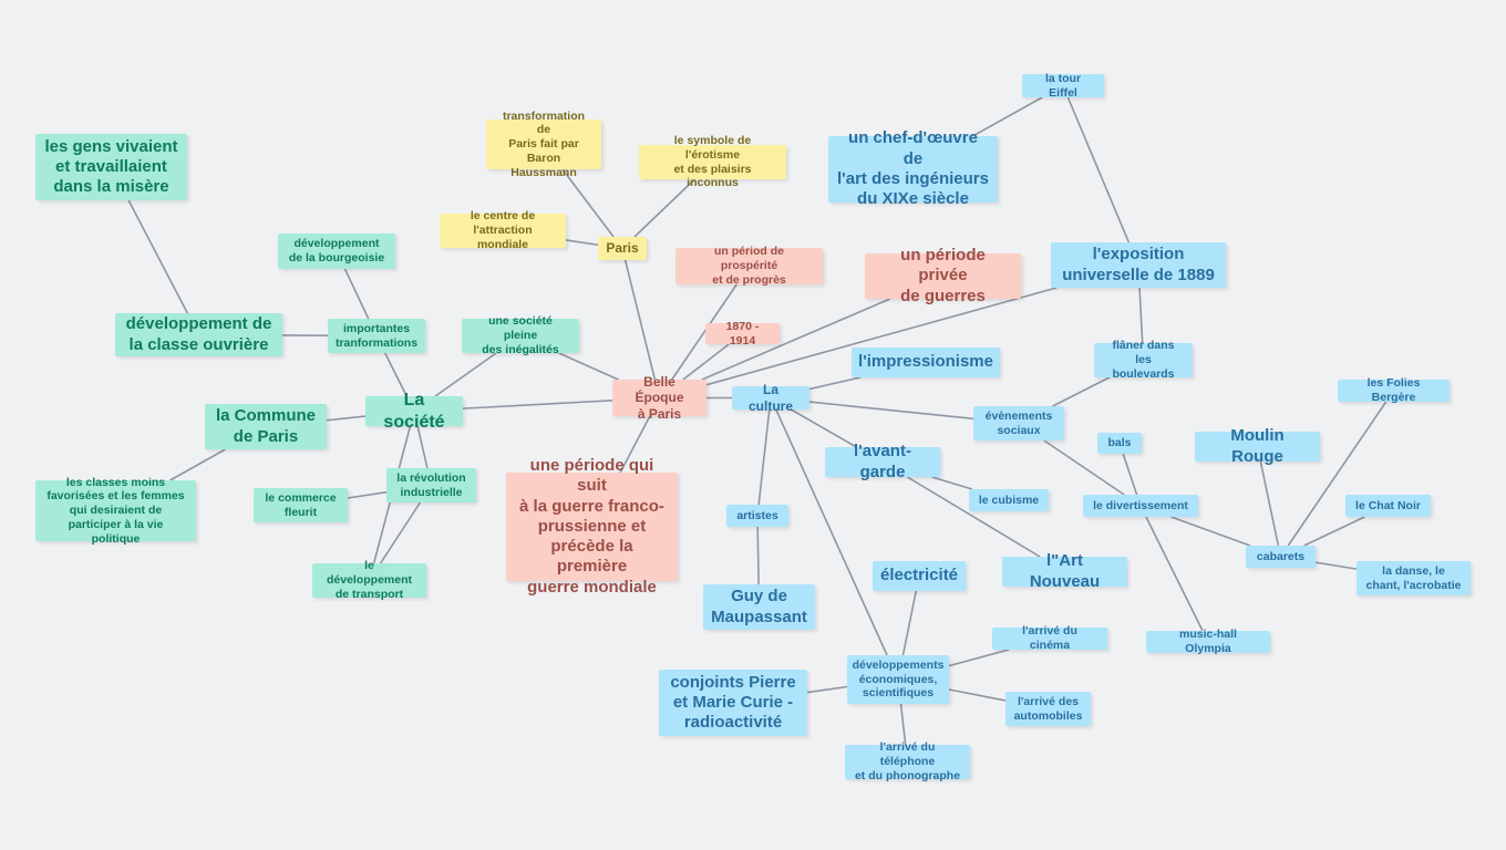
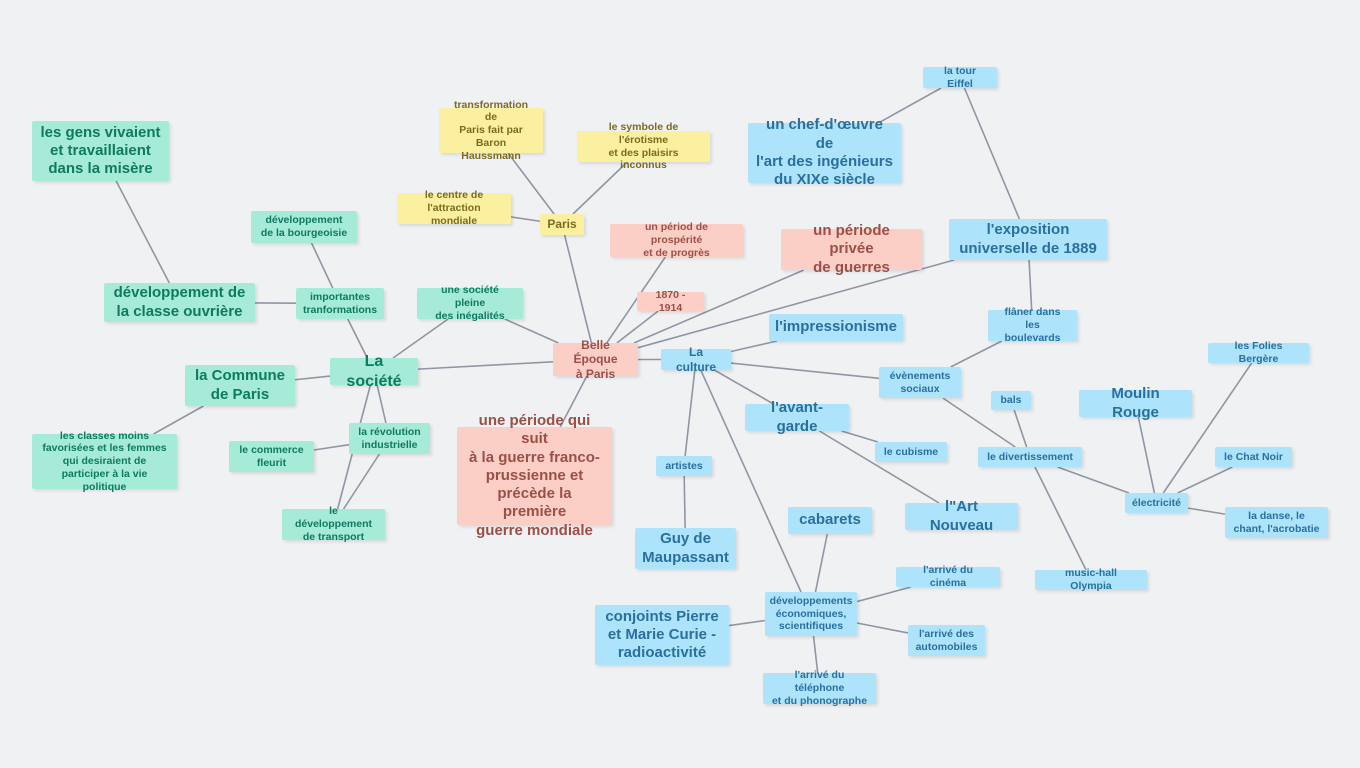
  Belle Époque
  à Paris
  La société
  La culture
  Paris
  1870 - 1914
  les gens vivaient
  et travaillaient
  dans la misère
  développement de
  la classe ouvrière
  développement
  de la bourgeoisie
  importantes
  tranformations
  une société pleine
  des inégalités
  la Commune
  de Paris
  les classes moins
  favorisées et les femmes
  qui desiraient de
  participer à la vie politique
  le commerce
  fleurit
  la révolution
  industrielle
  le développement
  de transport
  transformation de
  Paris fait par
  Baron Haussmann
  le symbole de l'érotisme
  et des plaisirs inconnus
  le centre de
  l'attraction mondiale
  un périod de prospérité
  et de progrès
  un période privée
  de guerres
  une période qui suit
  à la guerre franco-
  prussienne et
  précède la première
  guerre mondiale
  la tour Eiffel
  un chef-d'œuvre de
  l'art des ingénieurs
  du XIXe siècle
  l'exposition
  universelle de 1889
  flâner dans les
  boulevards
  l'impressionisme
  évènements
  sociaux
  bals
  Moulin Rouge
  les Folies Bergère
  l'avant-garde
  le cubisme
  le divertissement
  le Chat Noir
  artistes
- cabarets
+ électricité
  l"Art Nouveau
- électricité
+ cabarets
  la danse, le
  chant, l'acrobatie
  Guy de
  Maupassant
  music-hall Olympia
  l'arrivé du cinéma
  développements
  économiques,
  scientifiques
  conjoints Pierre
  et Marie Curie -
  radioactivité
  l'arrivé des
  automobiles
  l'arrivé du téléphone
  et du phonographe
